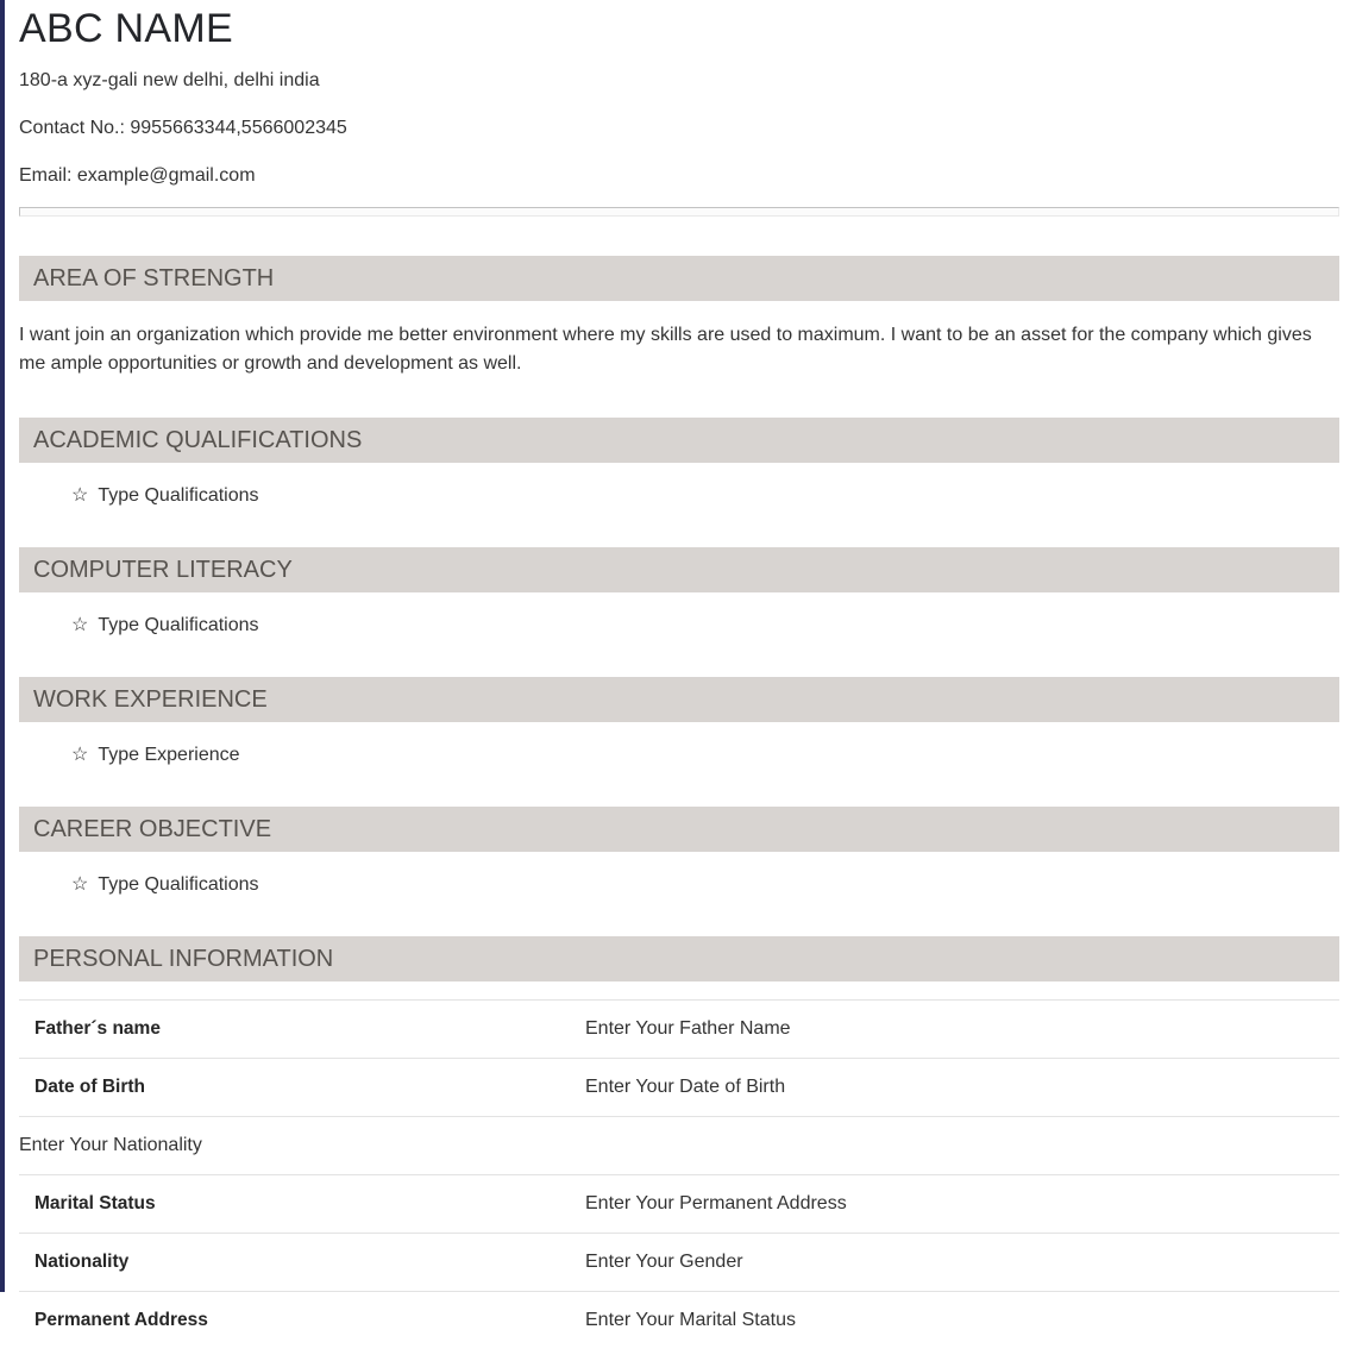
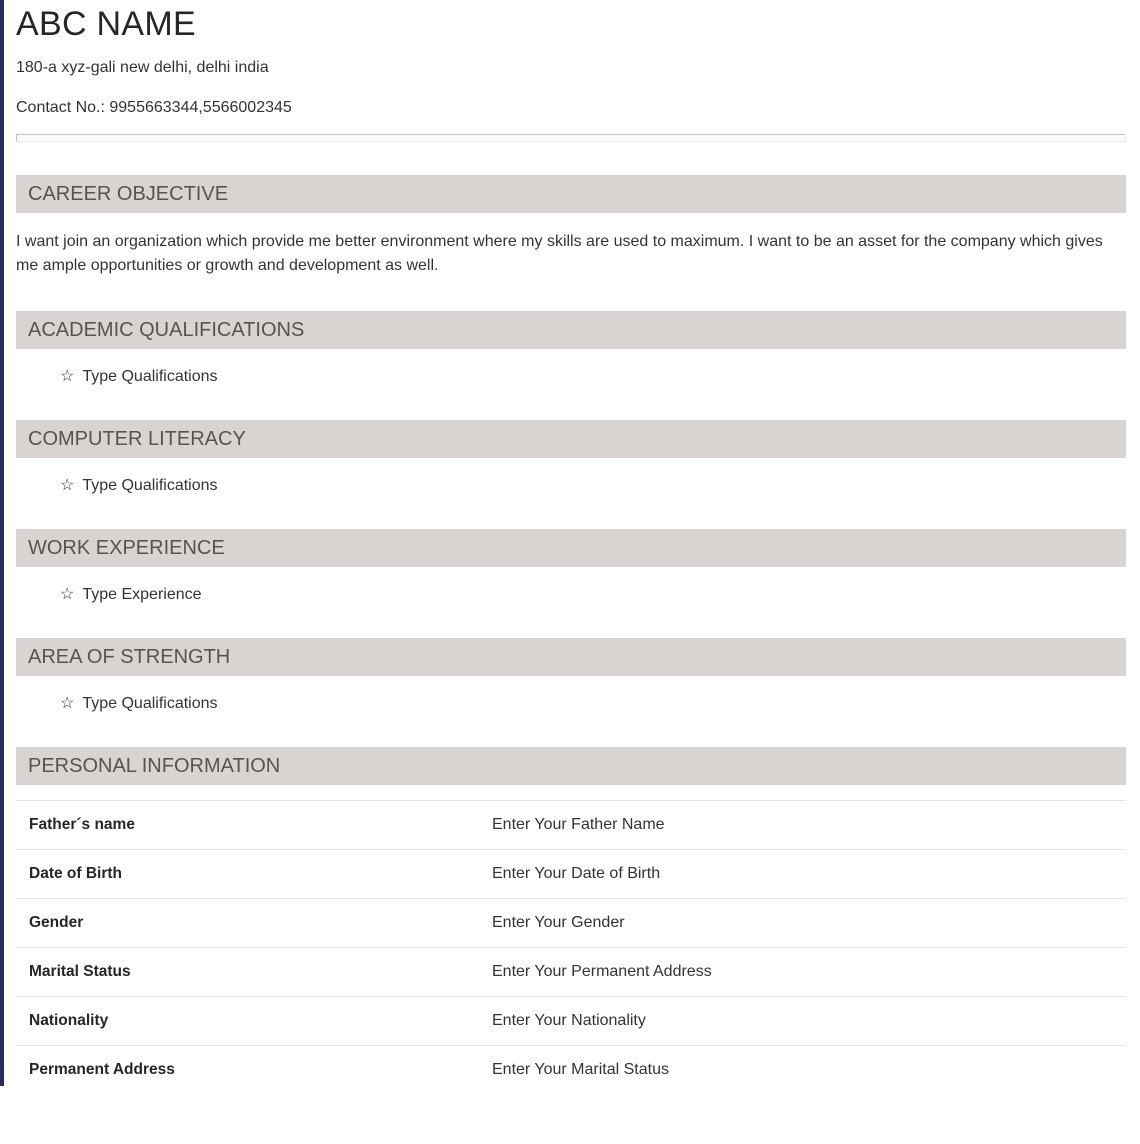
  ABC NAME
  180-a xyz-gali new delhi, delhi india
  Contact No.: 9955663344,5566002345
- Email: example@gmail.com
- AREA OF STRENGTH
+ CAREER OBJECTIVE
  I want join an organization which provide me better environment where my skills are used to maximum. I want to be an asset for the company which gives me ample opportunities or growth and development as well.
  ACADEMIC QUALIFICATIONS
  ☆
  Type Qualifications
  COMPUTER LITERACY
  ☆
  Type Qualifications
  WORK EXPERIENCE
  ☆
  Type Experience
- CAREER OBJECTIVE
+ AREA OF STRENGTH
  ☆
  Type Qualifications
  PERSONAL INFORMATION
  Father´s name
  Enter Your Father Name
  Date of Birth
  Enter Your Date of Birth
+ Gender
- Enter Your Nationality
+ Enter Your Gender
  Marital Status
  Enter Your Permanent Address
  Nationality
- Enter Your Gender
+ Enter Your Nationality
  Permanent Address
  Enter Your Marital Status
